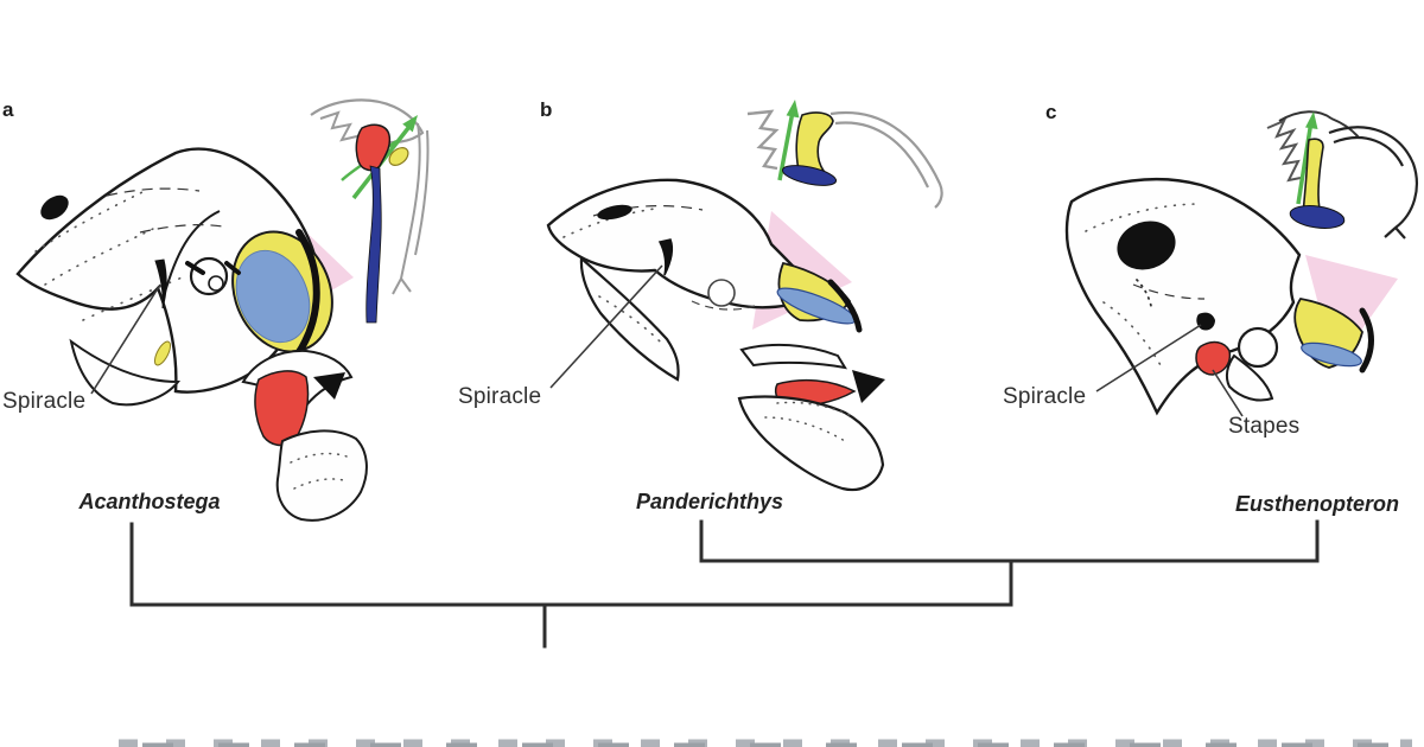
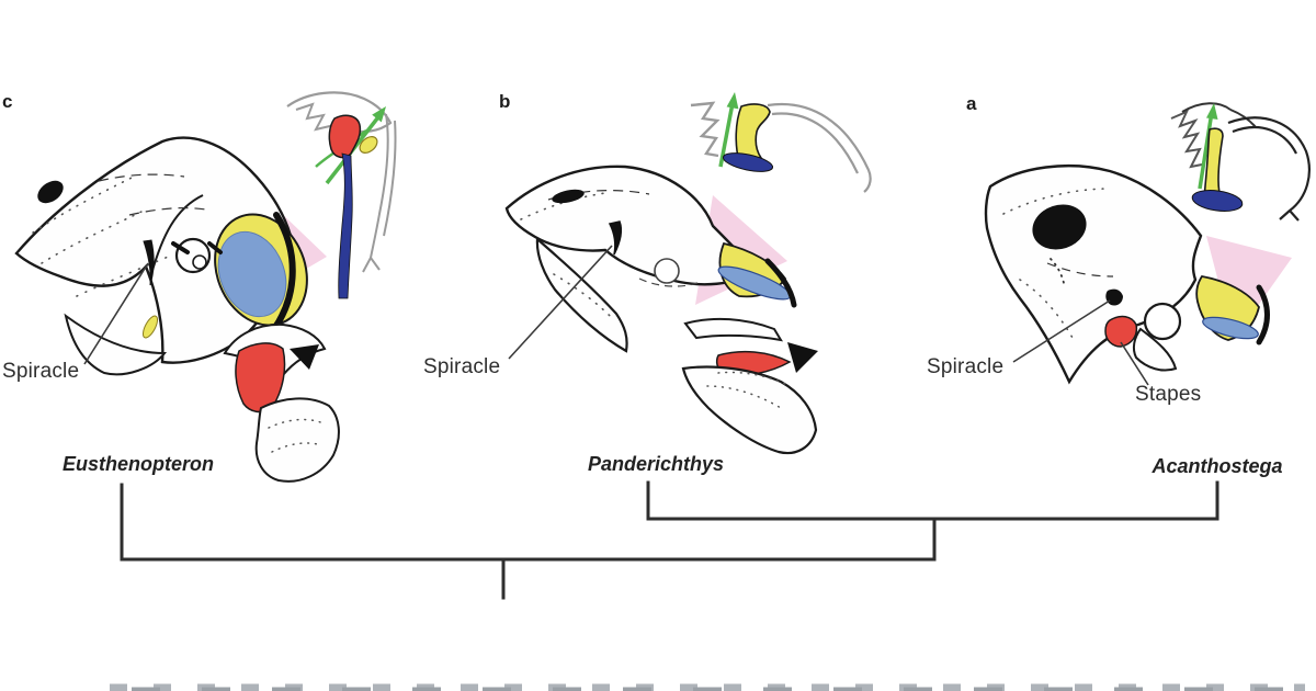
- a
+ c
  b
- c
+ a
  Spiracle
  Spiracle
  Spiracle
  Stapes
- Acanthostega
+ Eusthenopteron
  Panderichthys
- Eusthenopteron
+ Acanthostega
